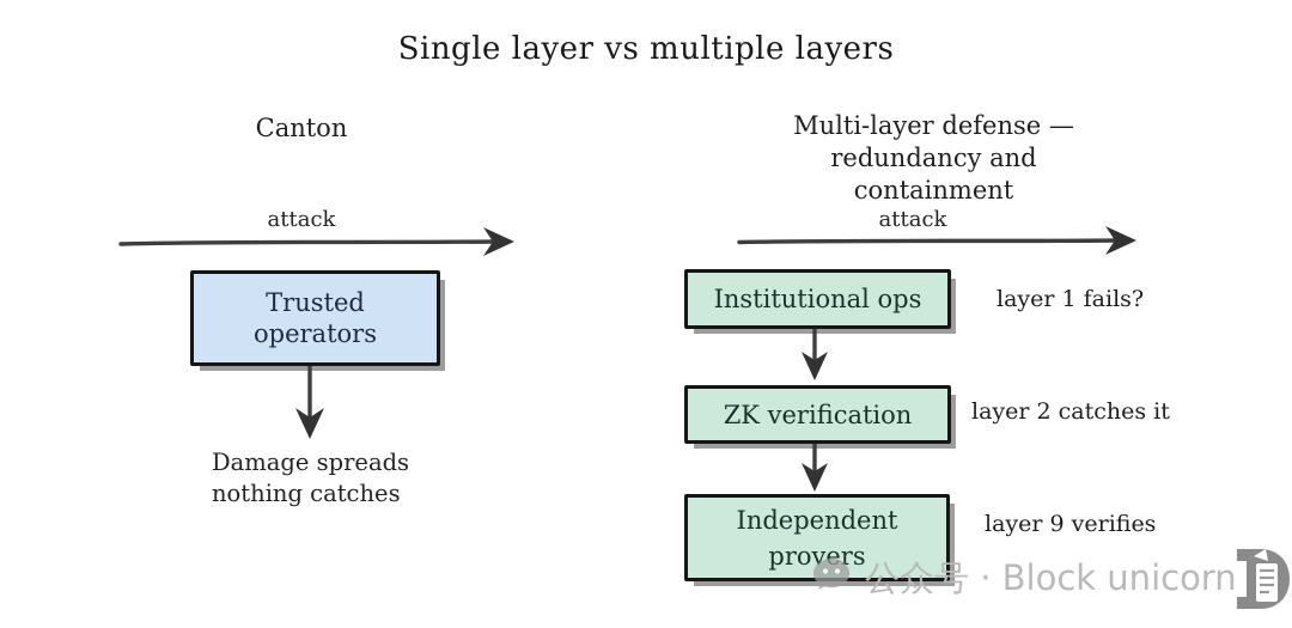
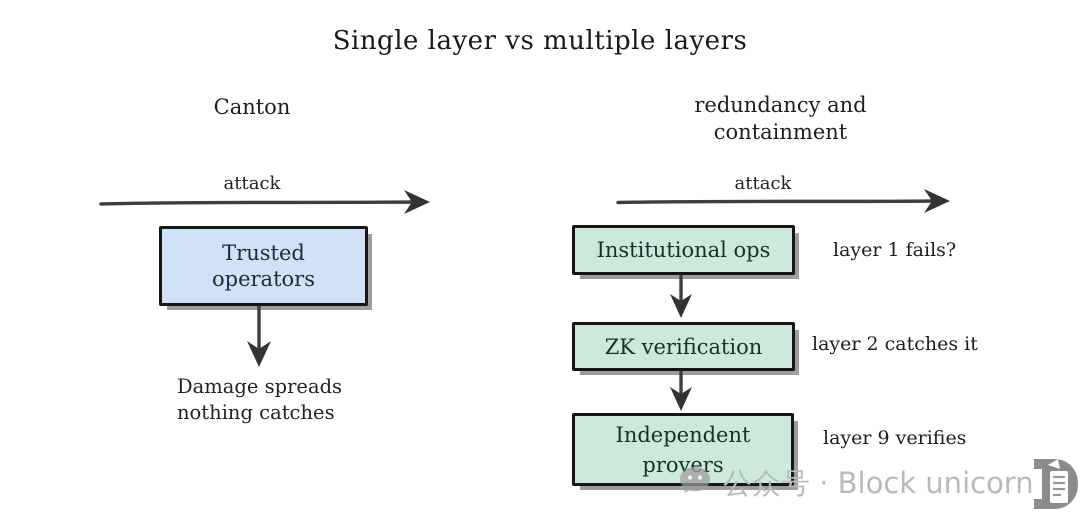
  Single layer vs multiple layers
  Canton
  attack
  Trusted
  operators
  Damage spreads
  nothing catches
- Multi-layer defense —
  redundancy and containment
  attack
  Institutional ops
  layer 1 fails?
  ZK verification
  layer 2 catches it
  Independent
  provers
  layer 9 verifies
  公众号 · Block unicorn
